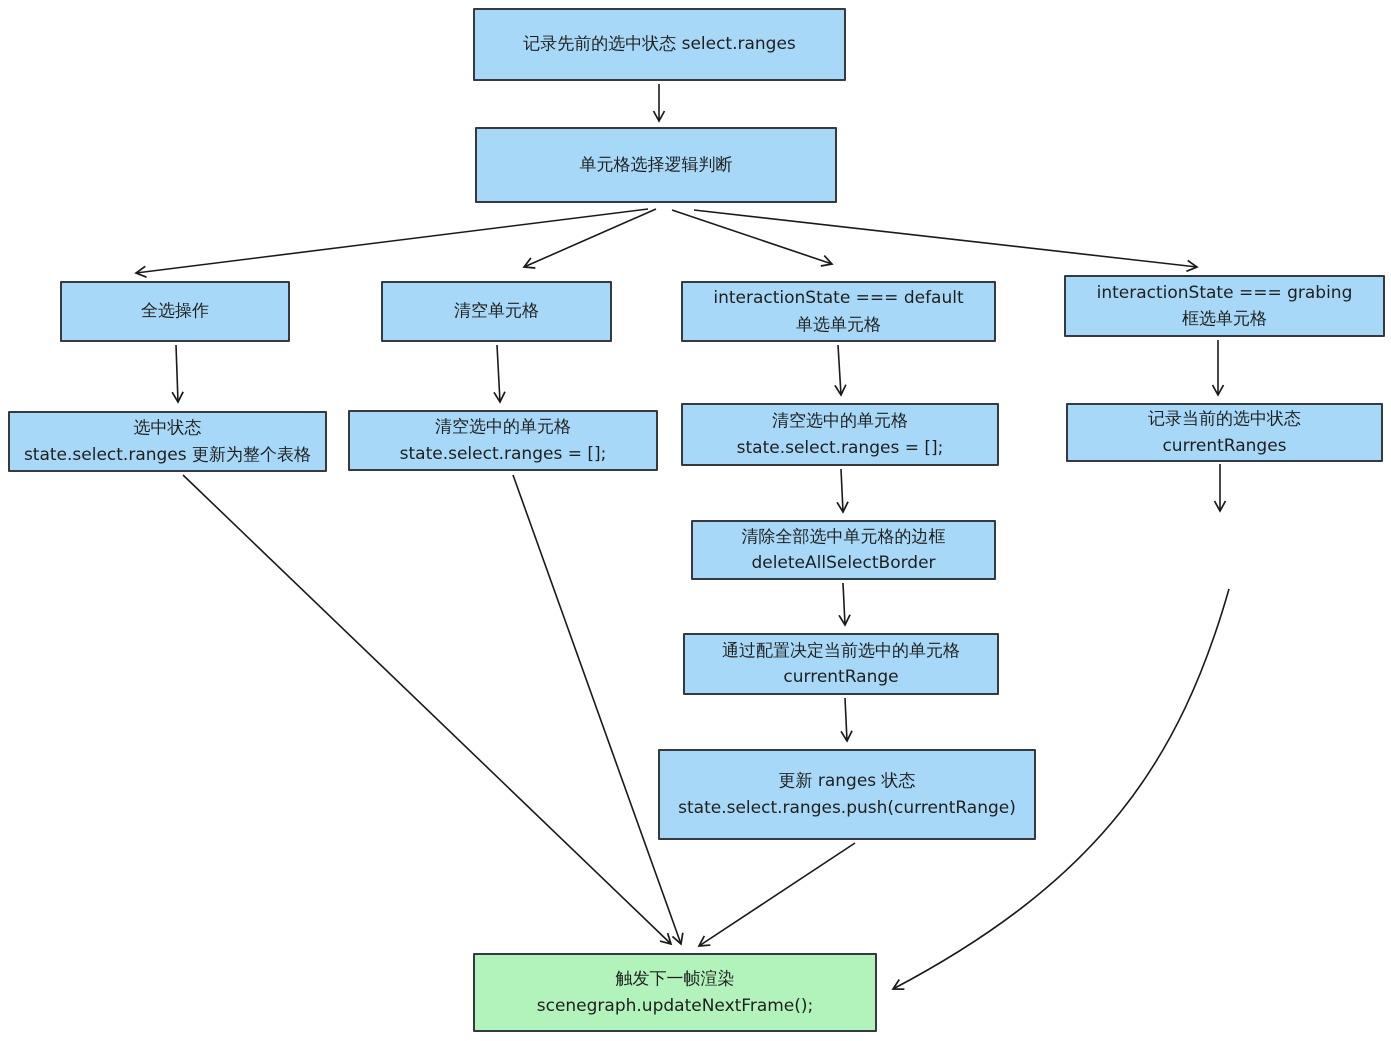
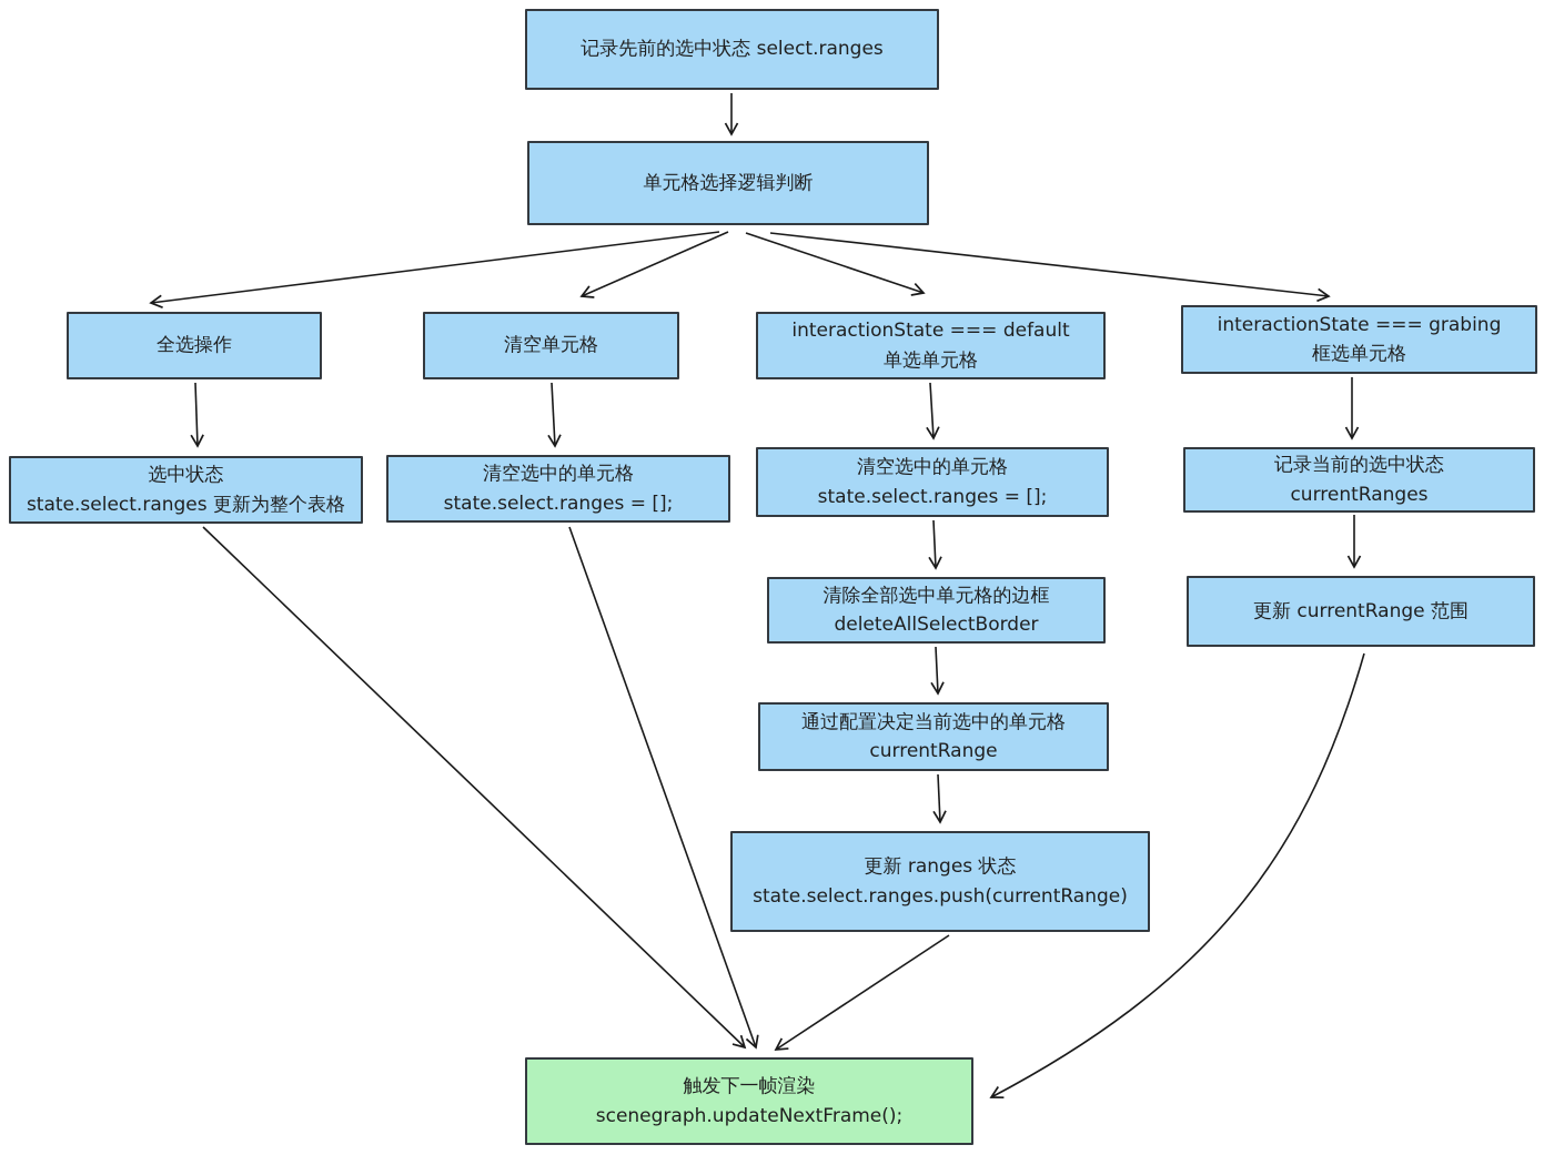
  记录先前的选中状态 select.ranges
  单元格选择逻辑判断
  全选操作
  清空单元格
  interactionState === default
  单选单元格
  interactionState === grabing
  框选单元格
  选中状态
  state.select.ranges 更新为整个表格
  清空选中的单元格
  state.select.ranges = [];
  清空选中的单元格
  state.select.ranges = [];
  记录当前的选中状态
  currentRanges
  清除全部选中单元格的边框
  deleteAllSelectBorder
+ 更新 currentRange 范围
  通过配置决定当前选中的单元格
  currentRange
  更新 ranges 状态
  state.select.ranges.push(currentRange)
  触发下一帧渲染
  scenegraph.updateNextFrame();
